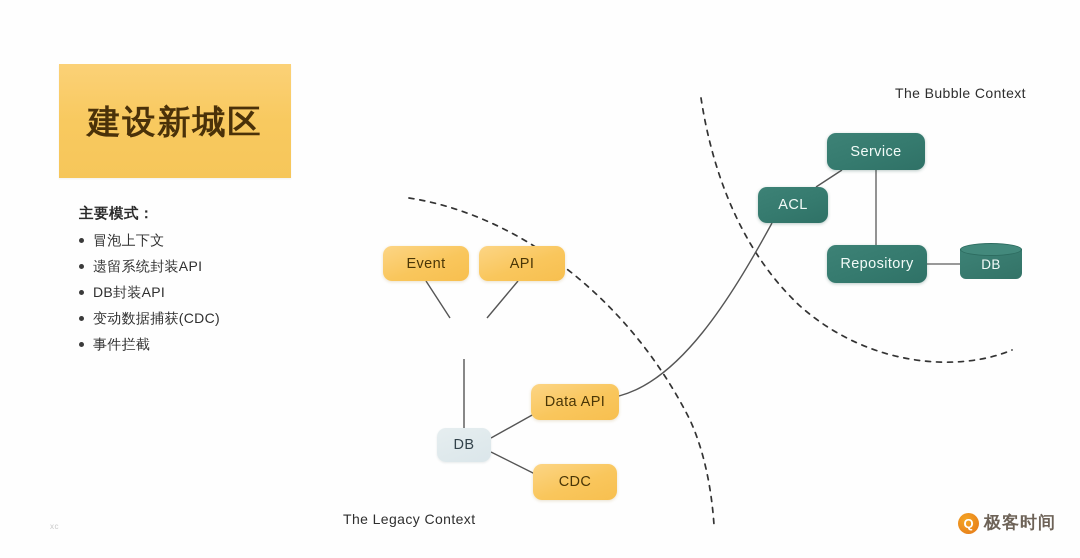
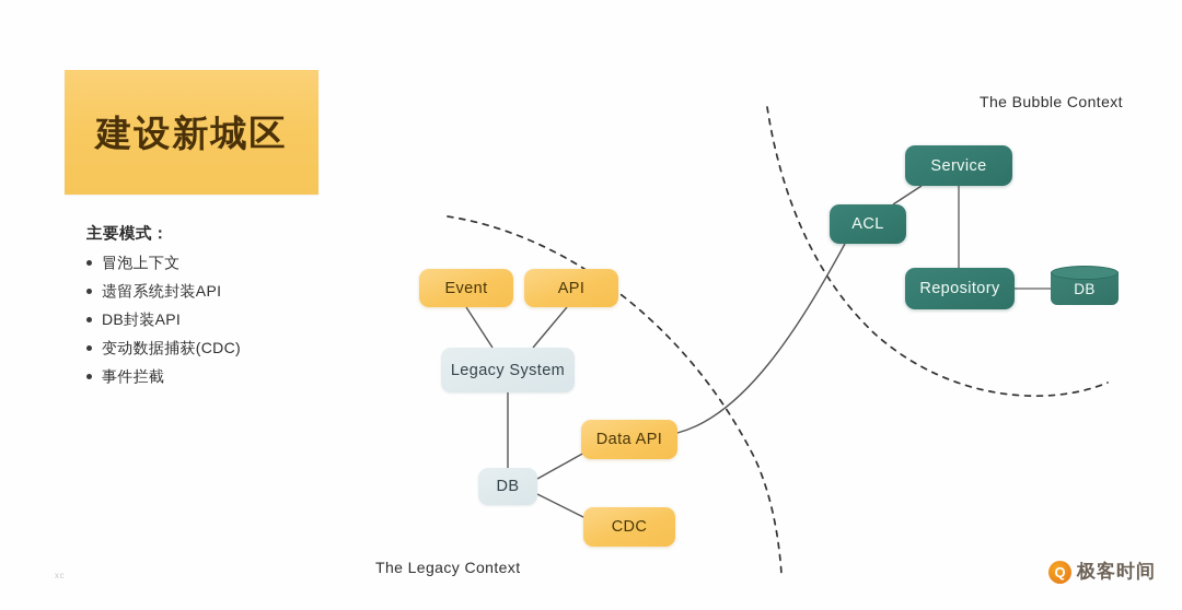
  建设新城区
  主要模式：
  冒泡上下文
  遗留系统封装API
  DB封装API
  变动数据捕获(CDC)
  事件拦截
  The Bubble Context
  The Legacy Context
  Event
  API
+ Legacy System
  Data API
  DB
  CDC
  Service
  ACL
  Repository
  DB
  Q
  极客时间
  xc
